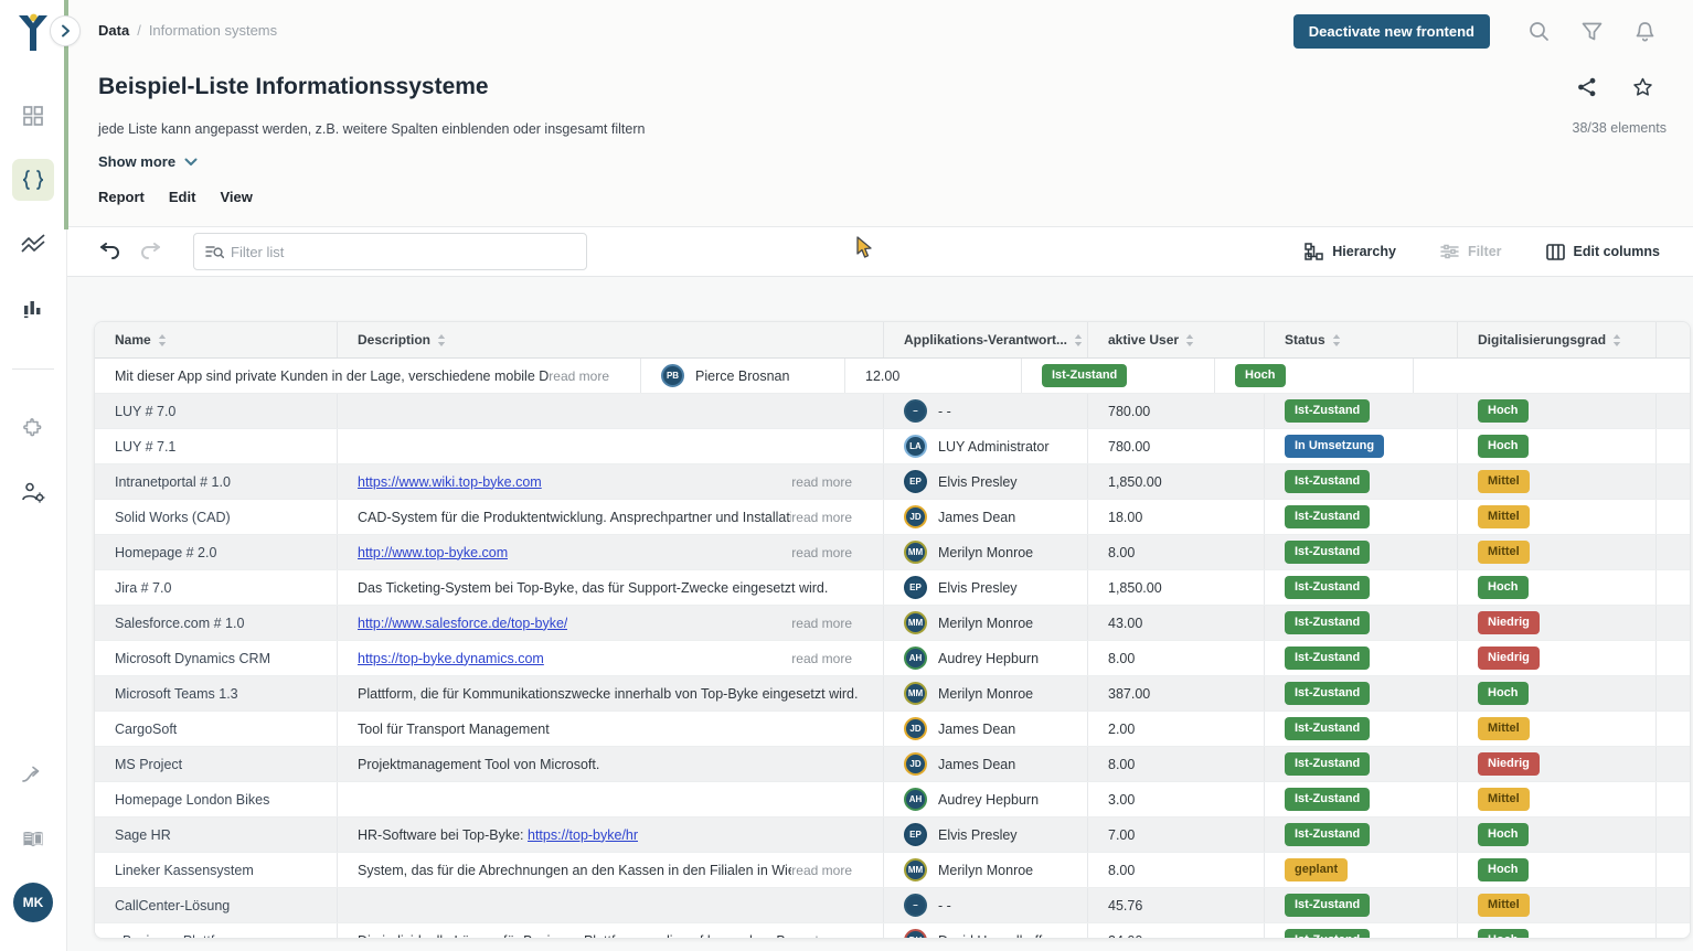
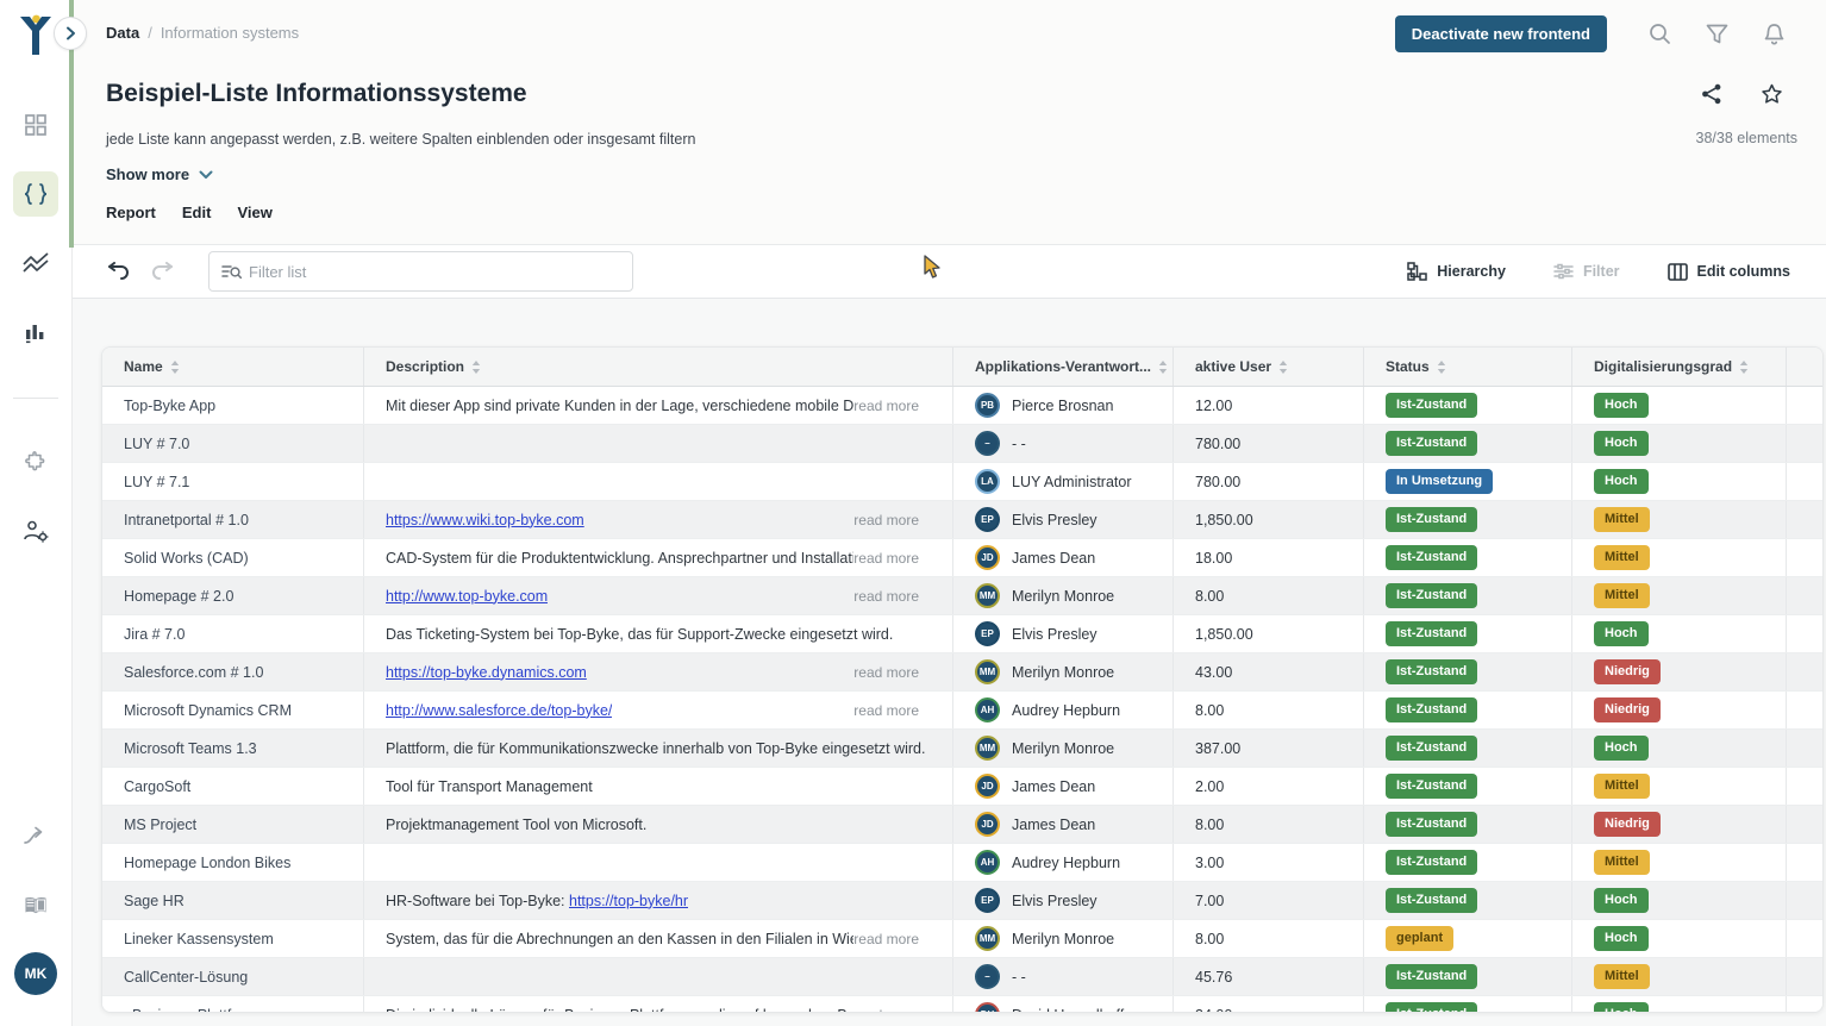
  MK
  Data
  /
  Information systems
  Deactivate new frontend
  Beispiel-Liste Informationssysteme
  jede Liste kann angepasst werden, z.B. weitere Spalten einblenden oder insgesamt filtern
  38/38 elements
  Show more
  Report
  Edit
  View
  Filter list
  Hierarchy
  Filter
  Edit columns
  Name
  Description
  Applikations-Verantwort...
  aktive User
  Status
  Digitalisierungsgrad
+ Top-Byke App
  Mit dieser App sind private Kunden in der Lage, verschiedene mobile D
  read more
  PB
  Pierce Brosnan
  12.00
  Ist-Zustand
  Hoch
  LUY # 7.0
  –
  - -
  780.00
  Ist-Zustand
  Hoch
  LUY # 7.1
  LA
  LUY Administrator
  780.00
  In Umsetzung
  Hoch
  Intranetportal # 1.0
  https://www.wiki.top-byke.com
  read more
  EP
  Elvis Presley
  1,850.00
  Ist-Zustand
  Mittel
  Solid Works (CAD)
  CAD-System für die Produktentwicklung. Ansprechpartner und Installati
  read more
  JD
  James Dean
  18.00
  Ist-Zustand
  Mittel
  Homepage # 2.0
  http://www.top-byke.com
  read more
  MM
  Merilyn Monroe
  8.00
  Ist-Zustand
  Mittel
  Jira # 7.0
  Das Ticketing-System bei Top-Byke, das für Support-Zwecke eingesetzt wird.
  EP
  Elvis Presley
  1,850.00
  Ist-Zustand
  Hoch
  Salesforce.com # 1.0
- http://www.salesforce.de/top-byke/
+ https://top-byke.dynamics.com
  read more
  MM
  Merilyn Monroe
  43.00
  Ist-Zustand
  Niedrig
  Microsoft Dynamics CRM
- https://top-byke.dynamics.com
+ http://www.salesforce.de/top-byke/
  read more
  AH
  Audrey Hepburn
  8.00
  Ist-Zustand
  Niedrig
  Microsoft Teams 1.3
  Plattform, die für Kommunikationszwecke innerhalb von Top-Byke eingesetzt wird.
  MM
  Merilyn Monroe
  387.00
  Ist-Zustand
  Hoch
  CargoSoft
  Tool für Transport Management
  JD
  James Dean
  2.00
  Ist-Zustand
  Mittel
  MS Project
  Projektmanagement Tool von Microsoft.
  JD
  James Dean
  8.00
  Ist-Zustand
  Niedrig
  Homepage London Bikes
  AH
  Audrey Hepburn
  3.00
  Ist-Zustand
  Mittel
  Sage HR
  HR-Software bei Top-Byke: https://top-byke/hr
  EP
  Elvis Presley
  7.00
  Ist-Zustand
  Hoch
  Lineker Kassensystem
  System, das für die Abrechnungen an den Kassen in den Filialen in Wie
  read more
  MM
  Merilyn Monroe
  8.00
  geplant
  Hoch
  CallCenter-Lösung
  –
  - -
  45.76
  Ist-Zustand
  Mittel
